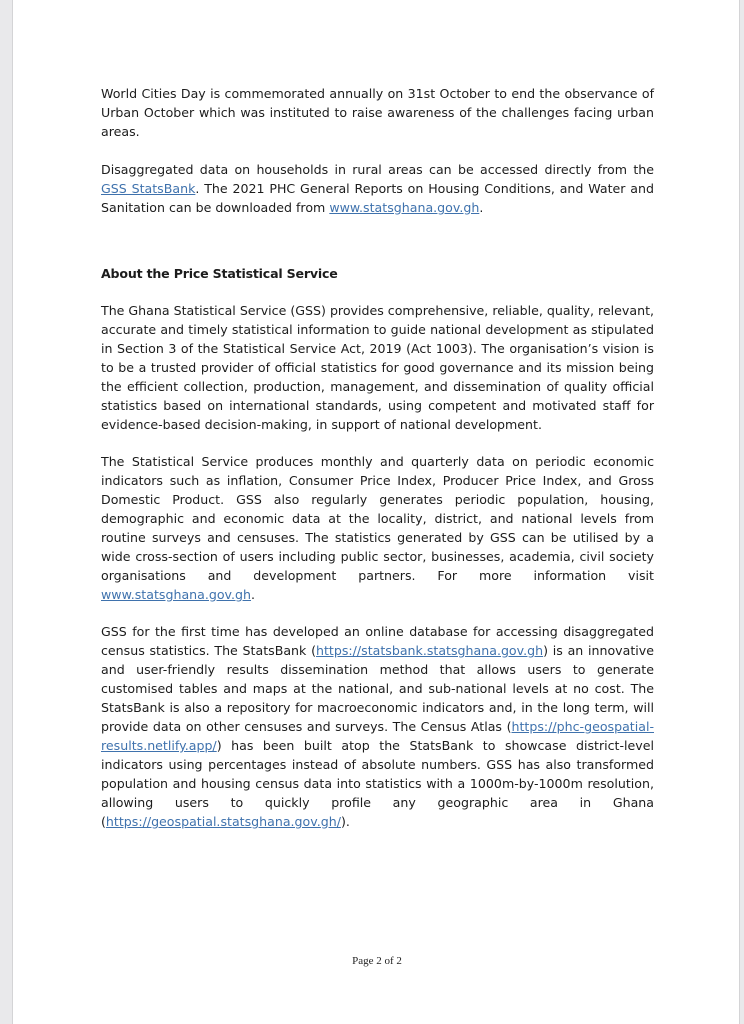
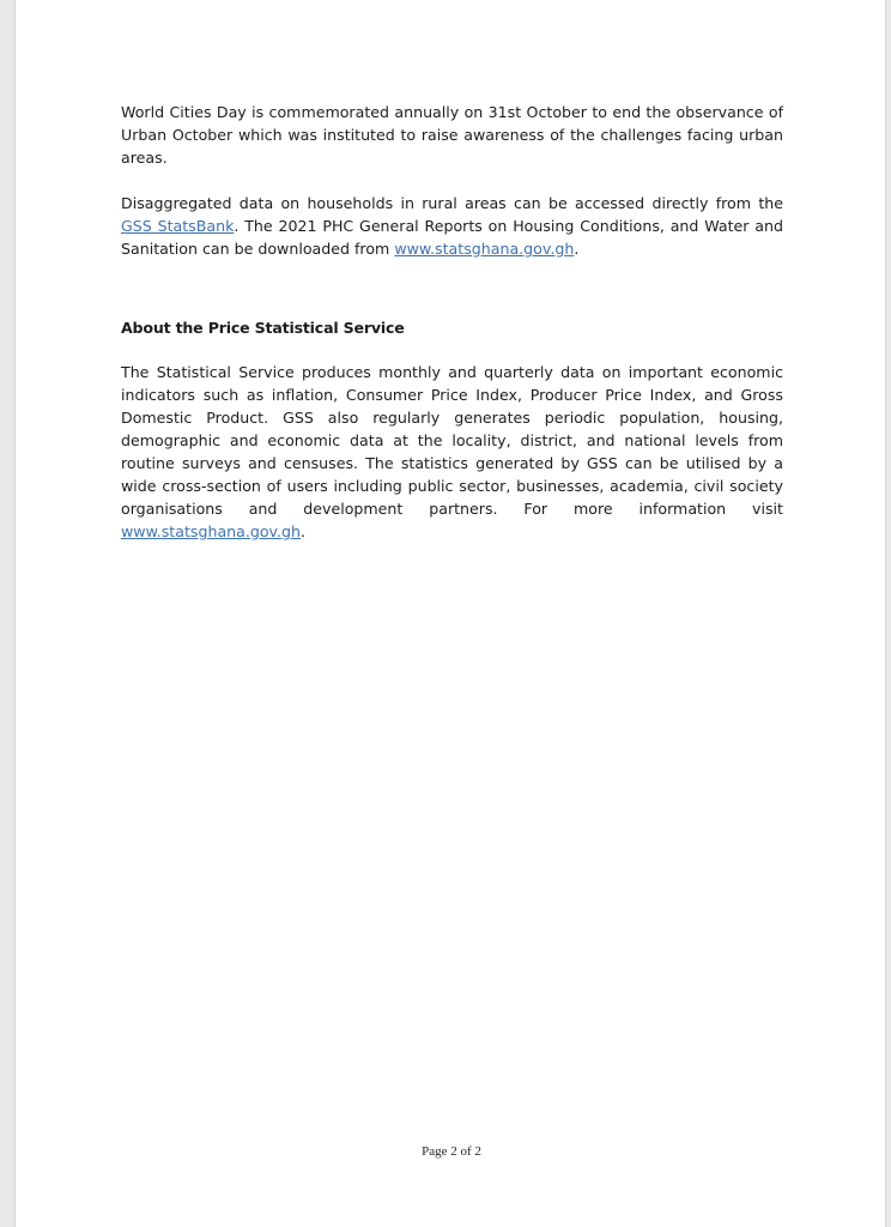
  World Cities Day is commemorated annually on 31st October to end the observance of Urban October which was instituted to raise awareness of the challenges facing urban areas.
  Disaggregated data on households in rural areas can be accessed directly from the GSS StatsBank. The 2021 PHC General Reports on Housing Conditions, and Water and Sanitation can be downloaded from www.statsghana.gov.gh.
  About the Price Statistical Service
- The Ghana Statistical Service (GSS) provides comprehensive, reliable, quality, relevant, accurate and timely statistical information to guide national development as stipulated in Section 3 of the Statistical Service Act, 2019 (Act 1003). The organisation’s vision is to be a trusted provider of official statistics for good governance and its mission being the efficient collection, production, management, and dissemination of quality official statistics based on international standards, using competent and motivated staff for evidence-based decision-making, in support of national development.
- The Statistical Service produces monthly and quarterly data on periodic economic indicators such as inflation, Consumer Price Index, Producer Price Index, and Gross Domestic Product. GSS also regularly generates periodic population, housing, demographic and economic data at the locality, district, and national levels from routine surveys and censuses. The statistics generated by GSS can be utilised by a wide cross-section of users including public sector, businesses, academia, civil society organisations and development partners. For more information visit www.statsghana.gov.gh.
+ The Statistical Service produces monthly and quarterly data on important economic indicators such as inflation, Consumer Price Index, Producer Price Index, and Gross Domestic Product. GSS also regularly generates periodic population, housing, demographic and economic data at the locality, district, and national levels from routine surveys and censuses. The statistics generated by GSS can be utilised by a wide cross-section of users including public sector, businesses, academia, civil society organisations and development partners. For more information visit www.statsghana.gov.gh.
- GSS for the first time has developed an online database for accessing disaggregated census statistics. The StatsBank (https://statsbank.statsghana.gov.gh) is an innovative and user-friendly results dissemination method that allows users to generate customised tables and maps at the national, and sub-national levels at no cost. The StatsBank is also a repository for macroeconomic indicators and, in the long term, will provide data on other censuses and surveys. The Census Atlas (https://phc-geospatial-results.netlify.app/) has been built atop the StatsBank to showcase district-level indicators using percentages instead of absolute numbers. GSS has also transformed population and housing census data into statistics with a 1000m-by-1000m resolution, allowing users to quickly profile any geographic area in Ghana (https://geospatial.statsghana.gov.gh/).
  Page 2 of 2
